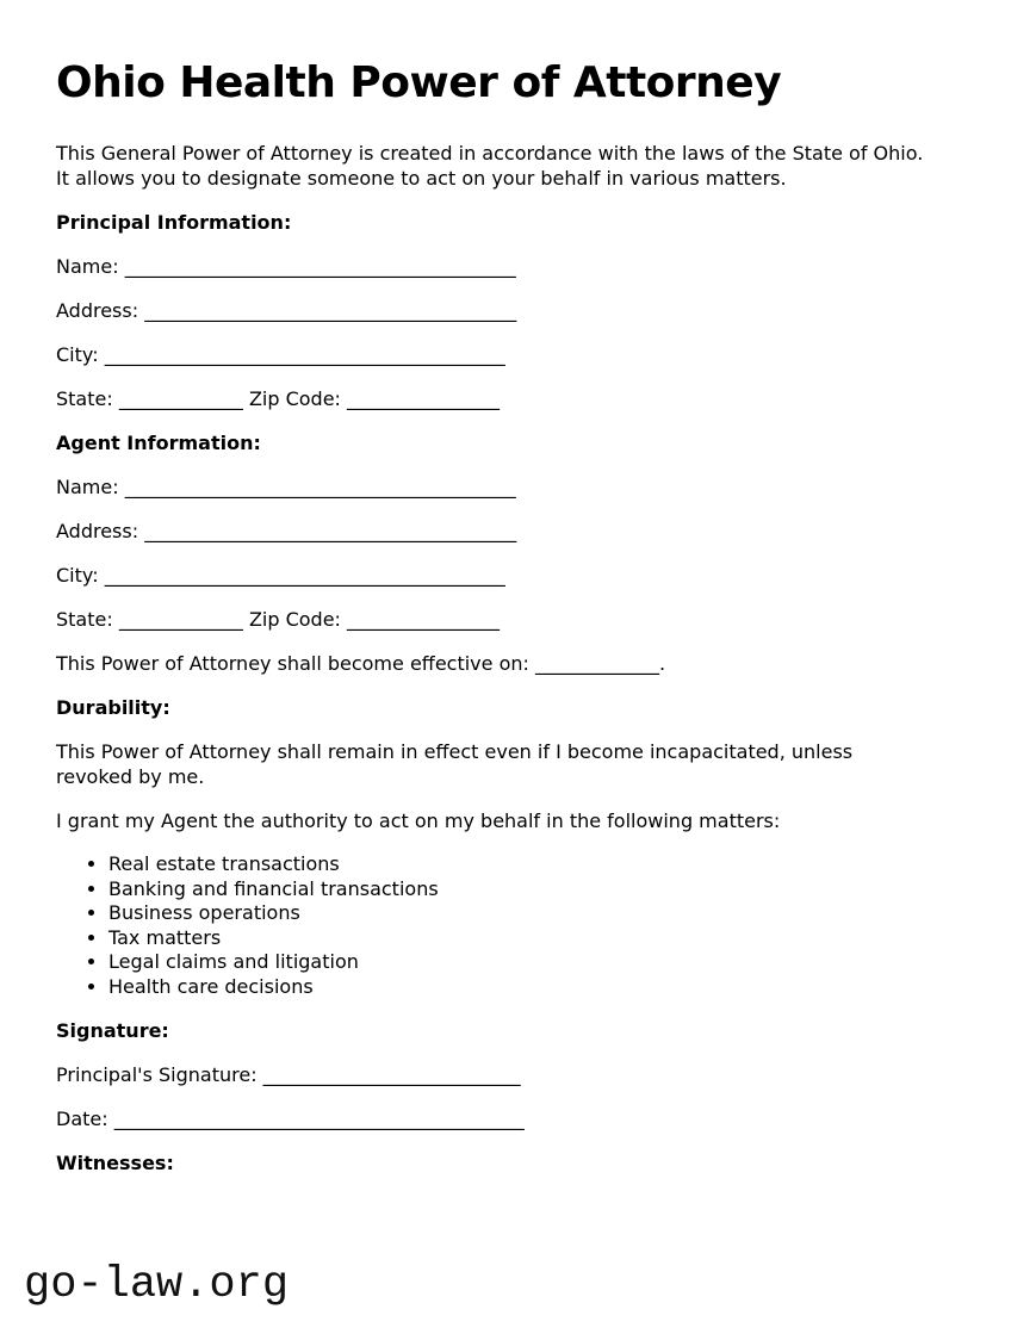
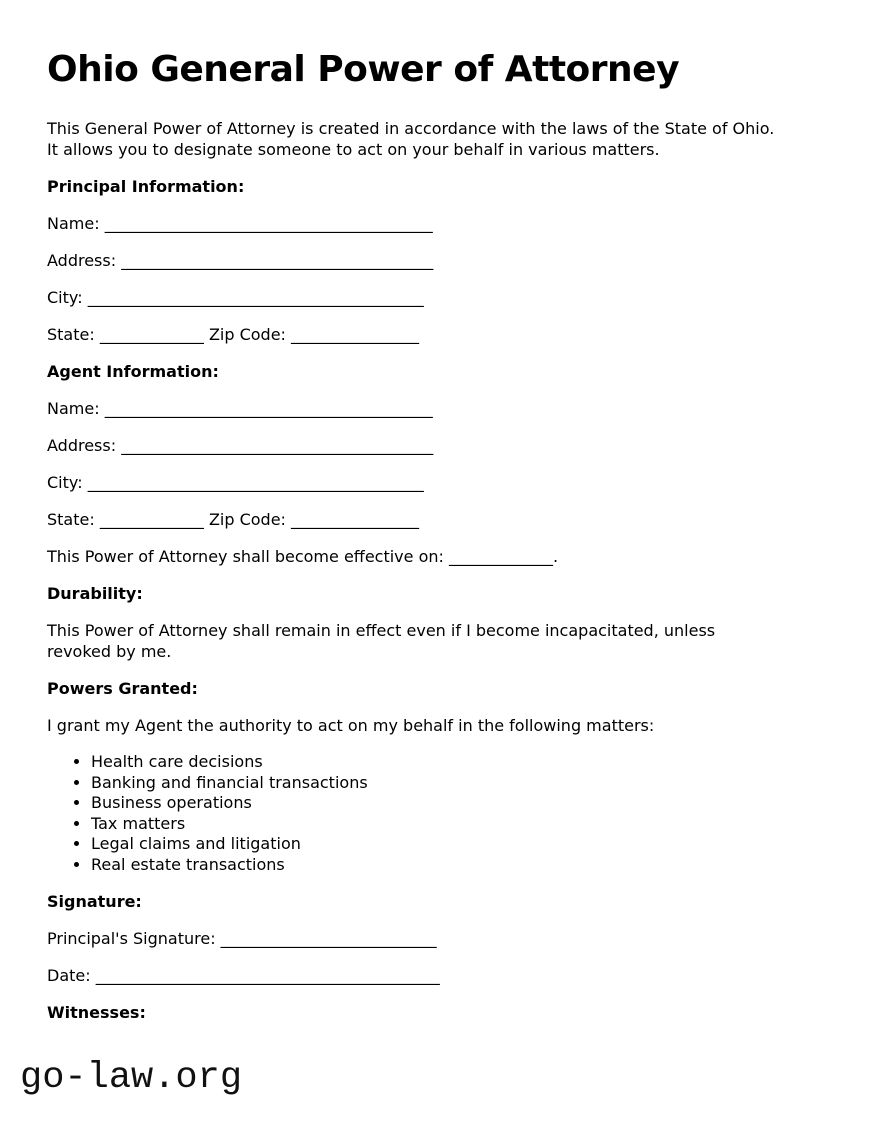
- Ohio Health Power of Attorney
+ Ohio General Power of Attorney
  This General Power of Attorney is created in accordance with the laws of the State of Ohio. It allows you to designate someone to act on your behalf in various matters.
  Principal Information:
  Name: _________________________________________
  Address: _______________________________________
  City: __________________________________________
  State: _____________ Zip Code: ________________
  Agent Information:
  Name: _________________________________________
  Address: _______________________________________
  City: __________________________________________
  State: _____________ Zip Code: ________________
  This Power of Attorney shall become effective on: _____________.
  Durability:
  This Power of Attorney shall remain in effect even if I become incapacitated, unless revoked by me.
+ Powers Granted:
  I grant my Agent the authority to act on my behalf in the following matters:
- Real estate transactions
+ Health care decisions
  Banking and financial transactions
  Business operations
  Tax matters
  Legal claims and litigation
- Health care decisions
+ Real estate transactions
  Signature:
  Principal's Signature: ___________________________
  Date: ___________________________________________
  Witnesses:
  go-law.org
